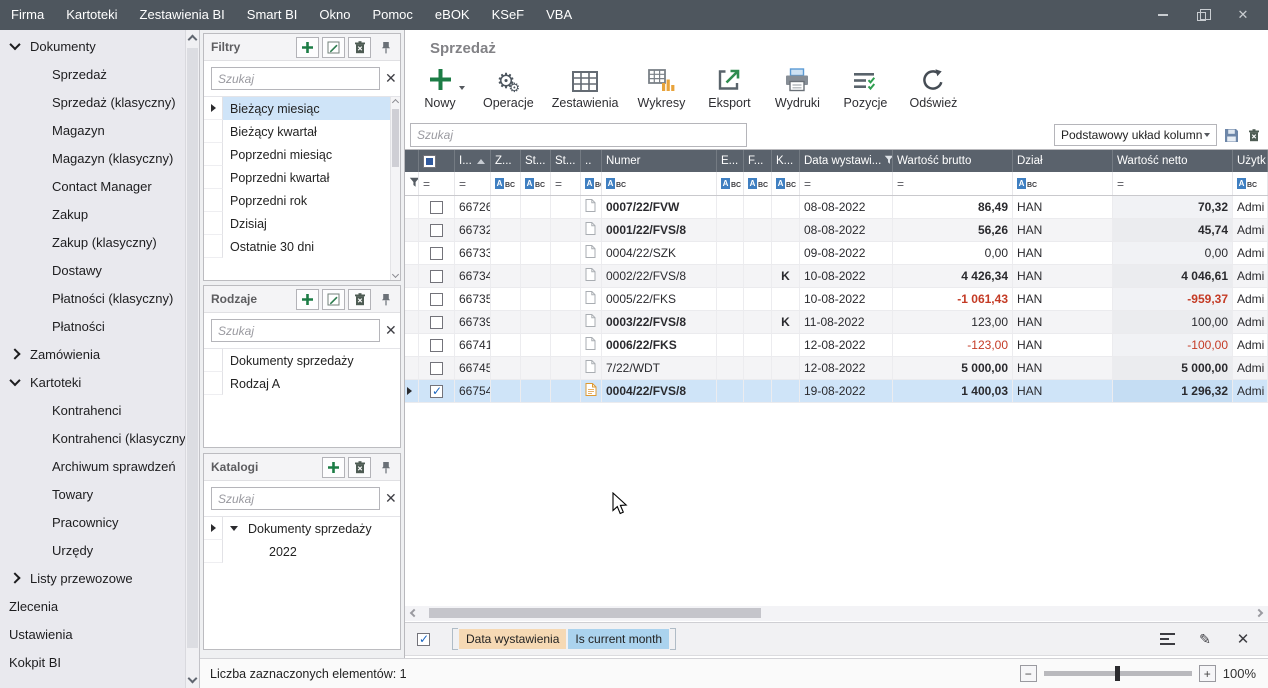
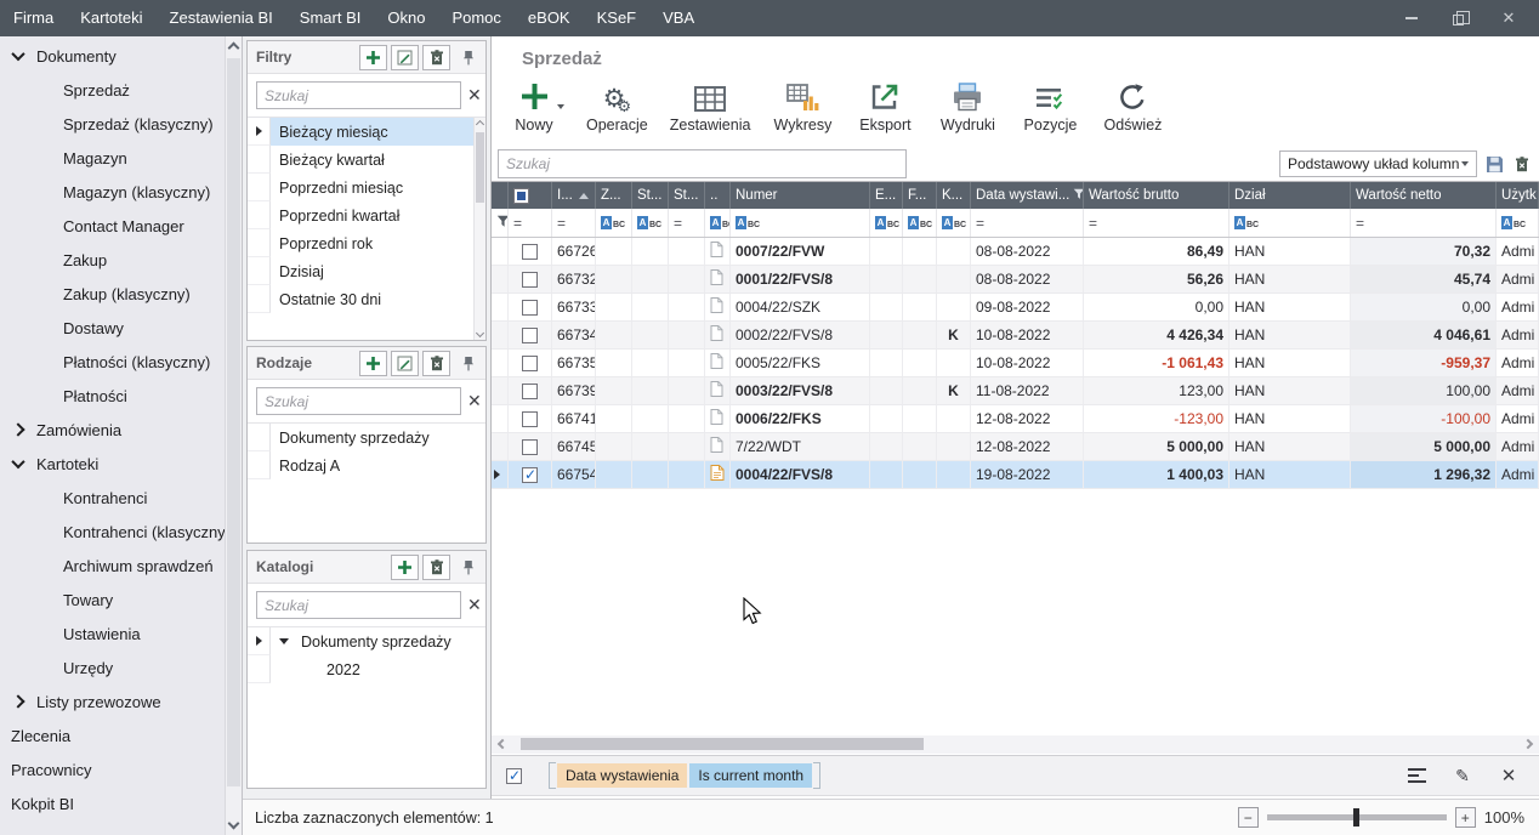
  Firma
  Kartoteki
  Zestawienia BI
  Smart BI
  Okno
  Pomoc
  eBOK
  KSeF
  VBA
  ✕
  Dokumenty
  Sprzedaż
  Sprzedaż (klasyczny)
  Magazyn
  Magazyn (klasyczny)
  Contact Manager
  Zakup
  Zakup (klasyczny)
  Dostawy
  Płatności (klasyczny)
  Płatności
  Zamówienia
  Kartoteki
  Kontrahenci
  Kontrahenci (klasyczny
  Archiwum sprawdzeń
  Towary
- Pracownicy
+ Ustawienia
  Urzędy
  Listy przewozowe
  Zlecenia
- Ustawienia
+ Pracownicy
  Kokpit BI
  Filtry
  Szukaj
  ✕
  Bieżący miesiąc
  Bieżący kwartał
  Poprzedni miesiąc
  Poprzedni kwartał
  Poprzedni rok
  Dzisiaj
  Ostatnie 30 dni
  Rodzaje
  Szukaj
  ✕
  Dokumenty sprzedaży
  Rodzaj A
  Katalogi
  Szukaj
  ✕
  Dokumenty sprzedaży
  2022
  Sprzedaż
  Nowy
  ⚙
  ⚙
  Operacje
  Zestawienia
  Wykresy
  Eksport
  Wydruki
  Pozycje
  Odśwież
  Szukaj
  Podstawowy układ kolumn
  I...
  Z...
  St...
  St...
  ..
  Numer
  E...
  F...
  K...
  Data wystawi...
  Wartość brutto
  Dział
  Wartość netto
  Użytk
  =
  =
  A
  A
  =
  A
  A
  A
  A
  A
  =
  =
  A
  =
  A
  66726
  0007/22/FVW
  08-08-2022
  86,49
  HAN
  70,32
  Admi
  66732
  0001/22/FVS/8
  08-08-2022
  56,26
  HAN
  45,74
  Admi
  66733
  0004/22/SZK
  09-08-2022
  0,00
  HAN
  0,00
  Admi
  66734
  0002/22/FVS/8
  K
  10-08-2022
  4 426,34
  HAN
  4 046,61
  Admi
  66735
  0005/22/FKS
  10-08-2022
  -1 061,43
  HAN
  -959,37
  Admi
  66739
  0003/22/FVS/8
  K
  11-08-2022
  123,00
  HAN
  100,00
  Admi
  66741
  0006/22/FKS
  12-08-2022
  -123,00
  HAN
  -100,00
  Admi
  66745
  7/22/WDT
  12-08-2022
  5 000,00
  HAN
  5 000,00
  Admi
  66754
  0004/22/FVS/8
  19-08-2022
  1 400,03
  HAN
  1 296,32
  Admi
  Data wystawienia
  Is current month
  ✎
  ✕
  Liczba zaznaczonych elementów: 1
  −
  +
  100%
